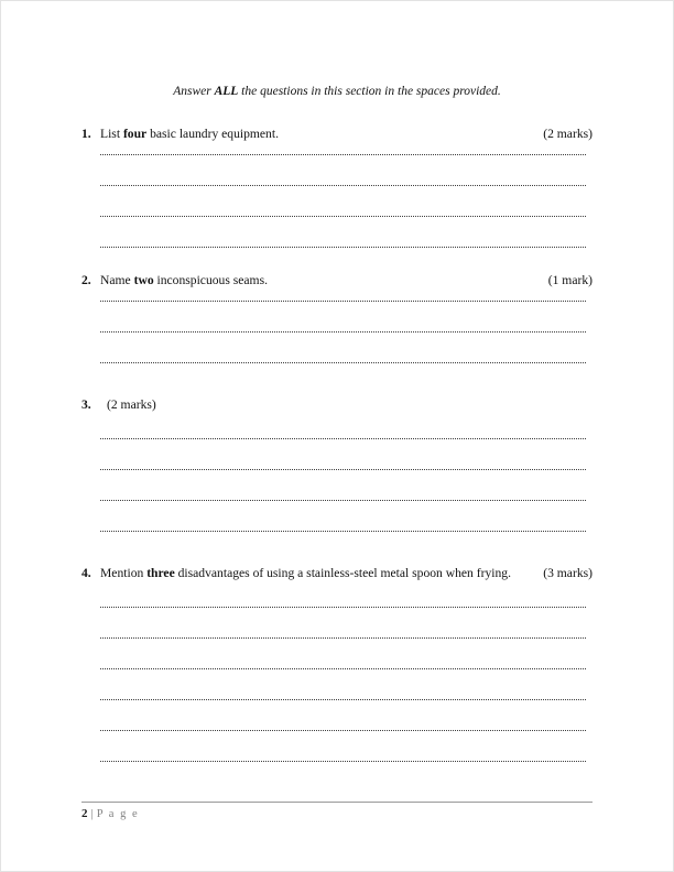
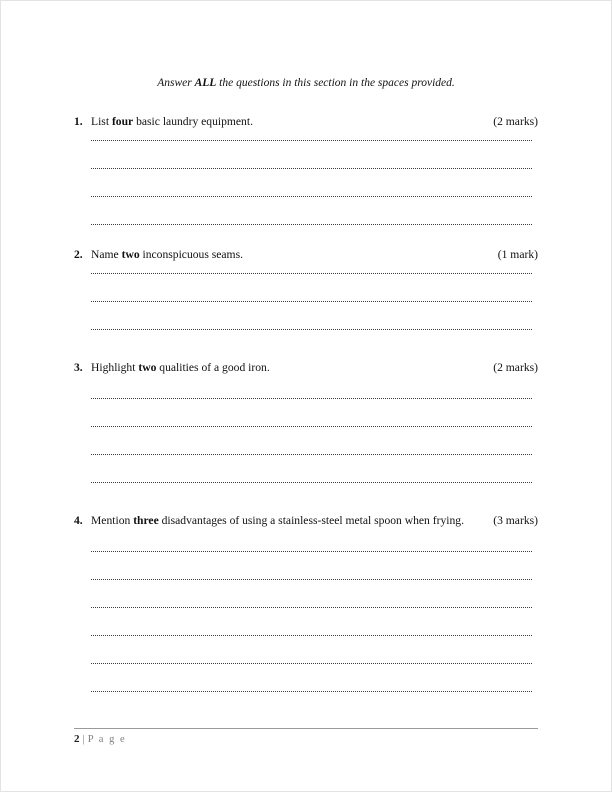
  Answer ALL the questions in this section in the spaces provided.
  1.
  List four basic laundry equipment.
  (2 marks)
  2.
  Name two inconspicuous seams.
  (1 mark)
  3.
+ Highlight two qualities of a good iron.
  (2 marks)
  4.
  Mention three disadvantages of using a stainless-steel metal spoon when frying.
  (3 marks)
  2 | P a g e
